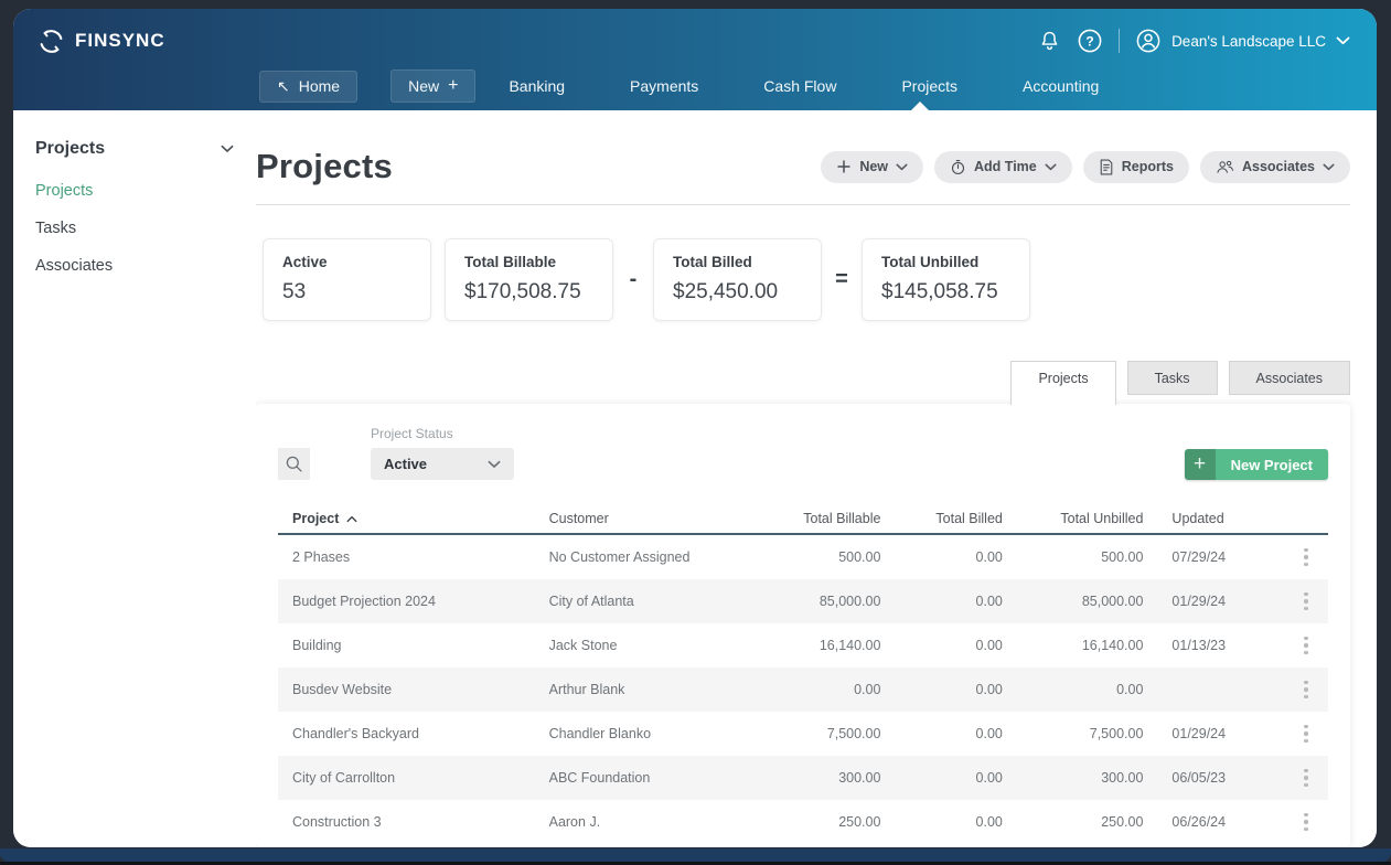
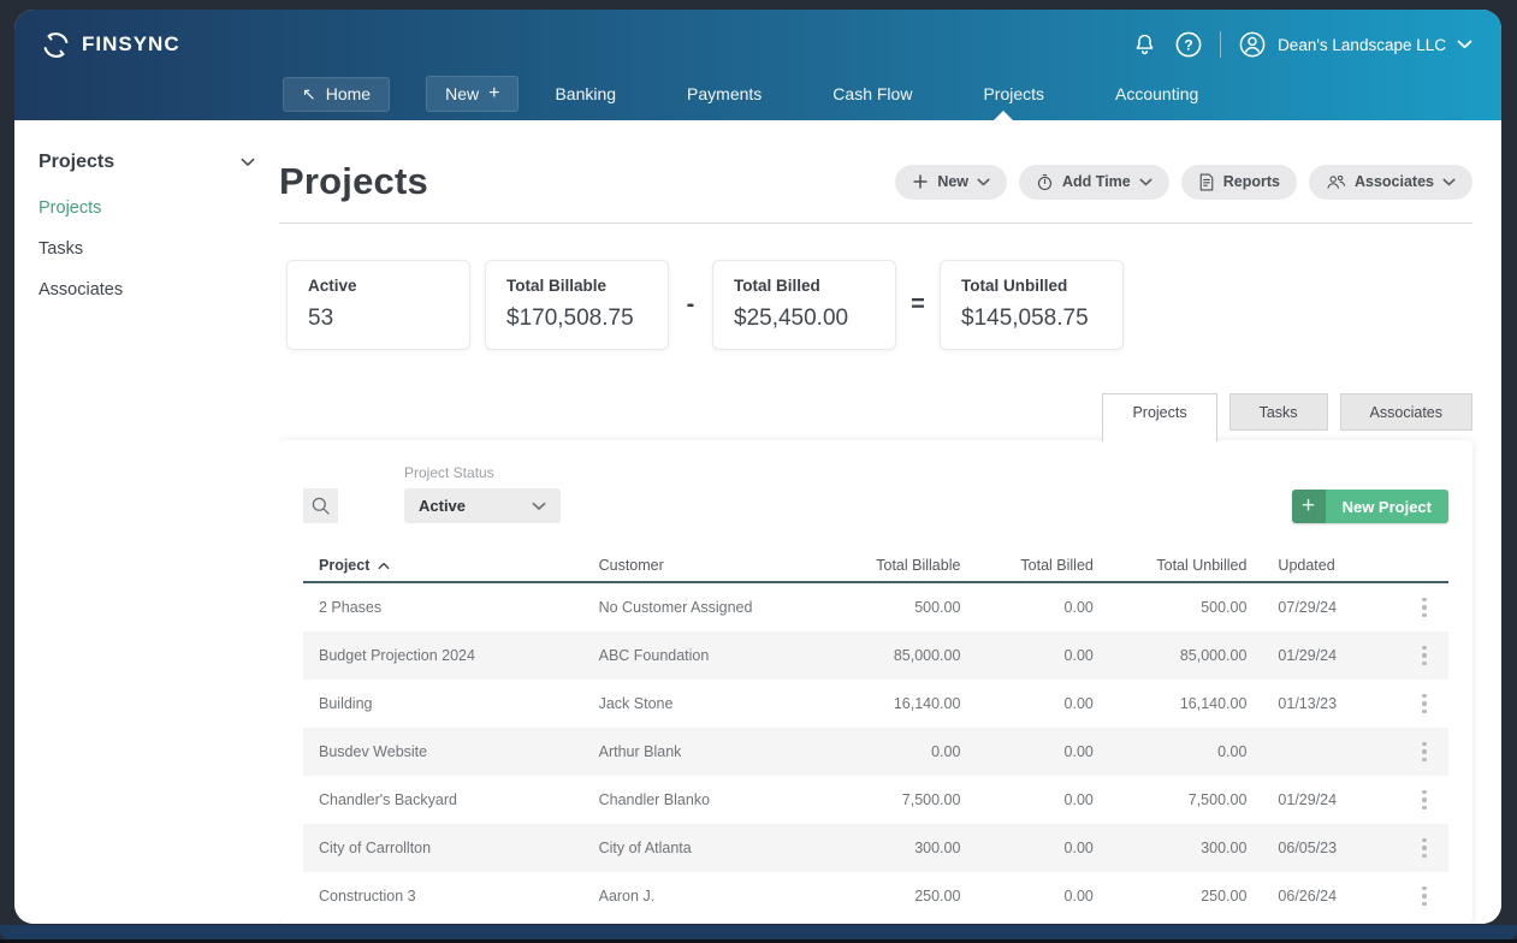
  FINSYNC
  ?
  Dean's Landscape LLC
  ↖
  Home
  New
  +
  Banking
  Payments
  Cash Flow
  Projects
  Accounting
  Projects
  Projects
  Tasks
  Associates
  Projects
  New
  Add Time
  Reports
  Associates
  Active
  53
  Total Billable
  $170,508.75
  -
  Total Billed
  $25,450.00
  =
  Total Unbilled
  $145,058.75
  Projects
  Tasks
  Associates
  Project Status
  Active
  +
  New Project
  Project
  Customer
  Total Billable
  Total Billed
  Total Unbilled
  Updated
  2 Phases
  No Customer Assigned
  500.00
  0.00
  500.00
  07/29/24
  Budget Projection 2024
- City of Atlanta
+ ABC Foundation
  85,000.00
  0.00
  85,000.00
  01/29/24
  Building
  Jack Stone
  16,140.00
  0.00
  16,140.00
  01/13/23
  Busdev Website
  Arthur Blank
  0.00
  0.00
  0.00
  Chandler's Backyard
  Chandler Blanko
  7,500.00
  0.00
  7,500.00
  01/29/24
  City of Carrollton
- ABC Foundation
+ City of Atlanta
  300.00
  0.00
  300.00
  06/05/23
  Construction 3
  Aaron J.
  250.00
  0.00
  250.00
  06/26/24
